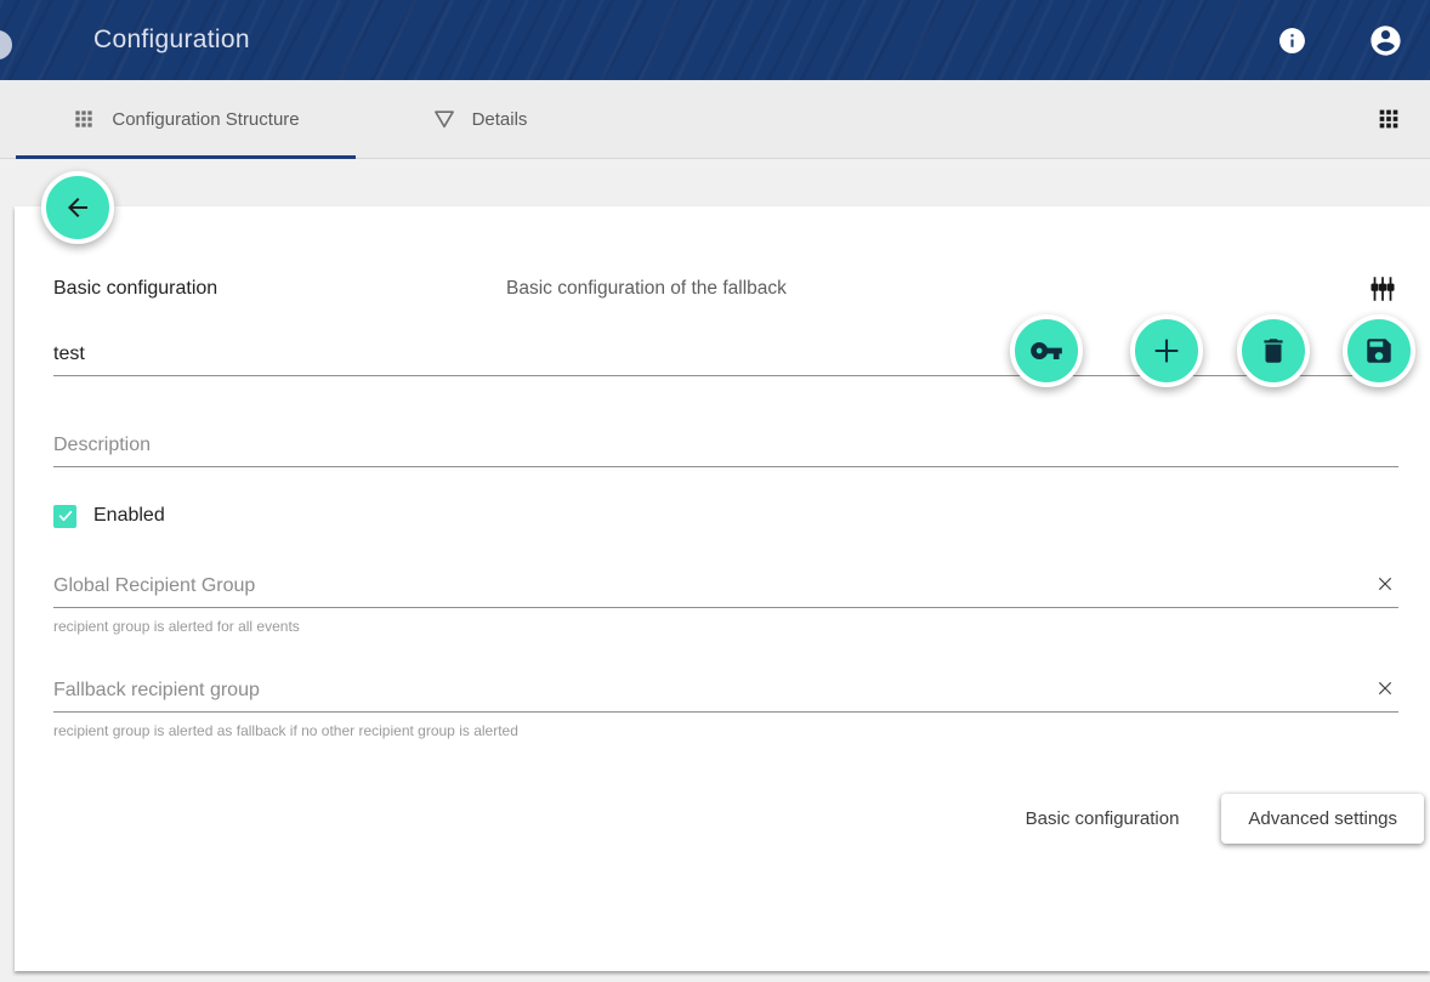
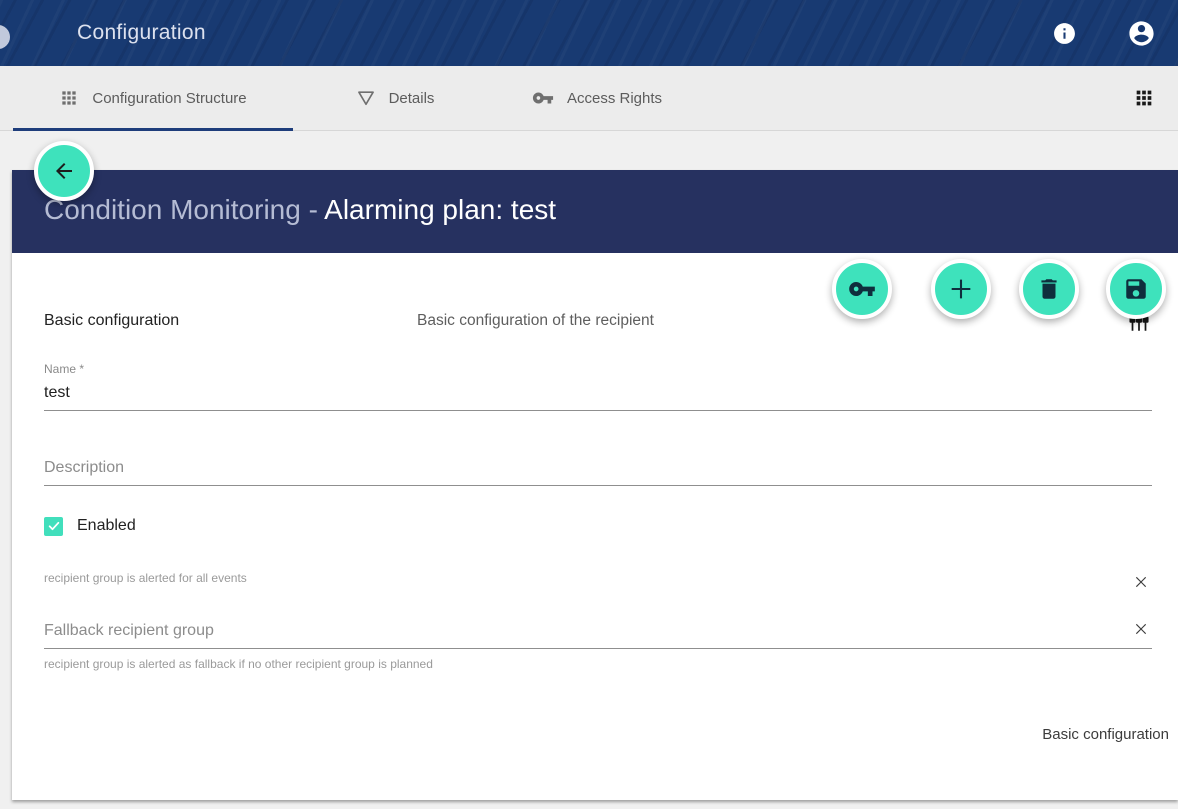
  Configuration
  Configuration Structure
  Details
+ Access Rights
+ Condition Monitoring - Alarming plan: test
  Basic configuration
- Basic configuration of the fallback
+ Basic configuration of the recipient
+ Name *
  test
  Description
  Enabled
- Global Recipient Group
  recipient group is alerted for all events
  Fallback recipient group
- recipient group is alerted as fallback if no other recipient group is alerted
+ recipient group is alerted as fallback if no other recipient group is planned
  Basic configuration
- Advanced settings
